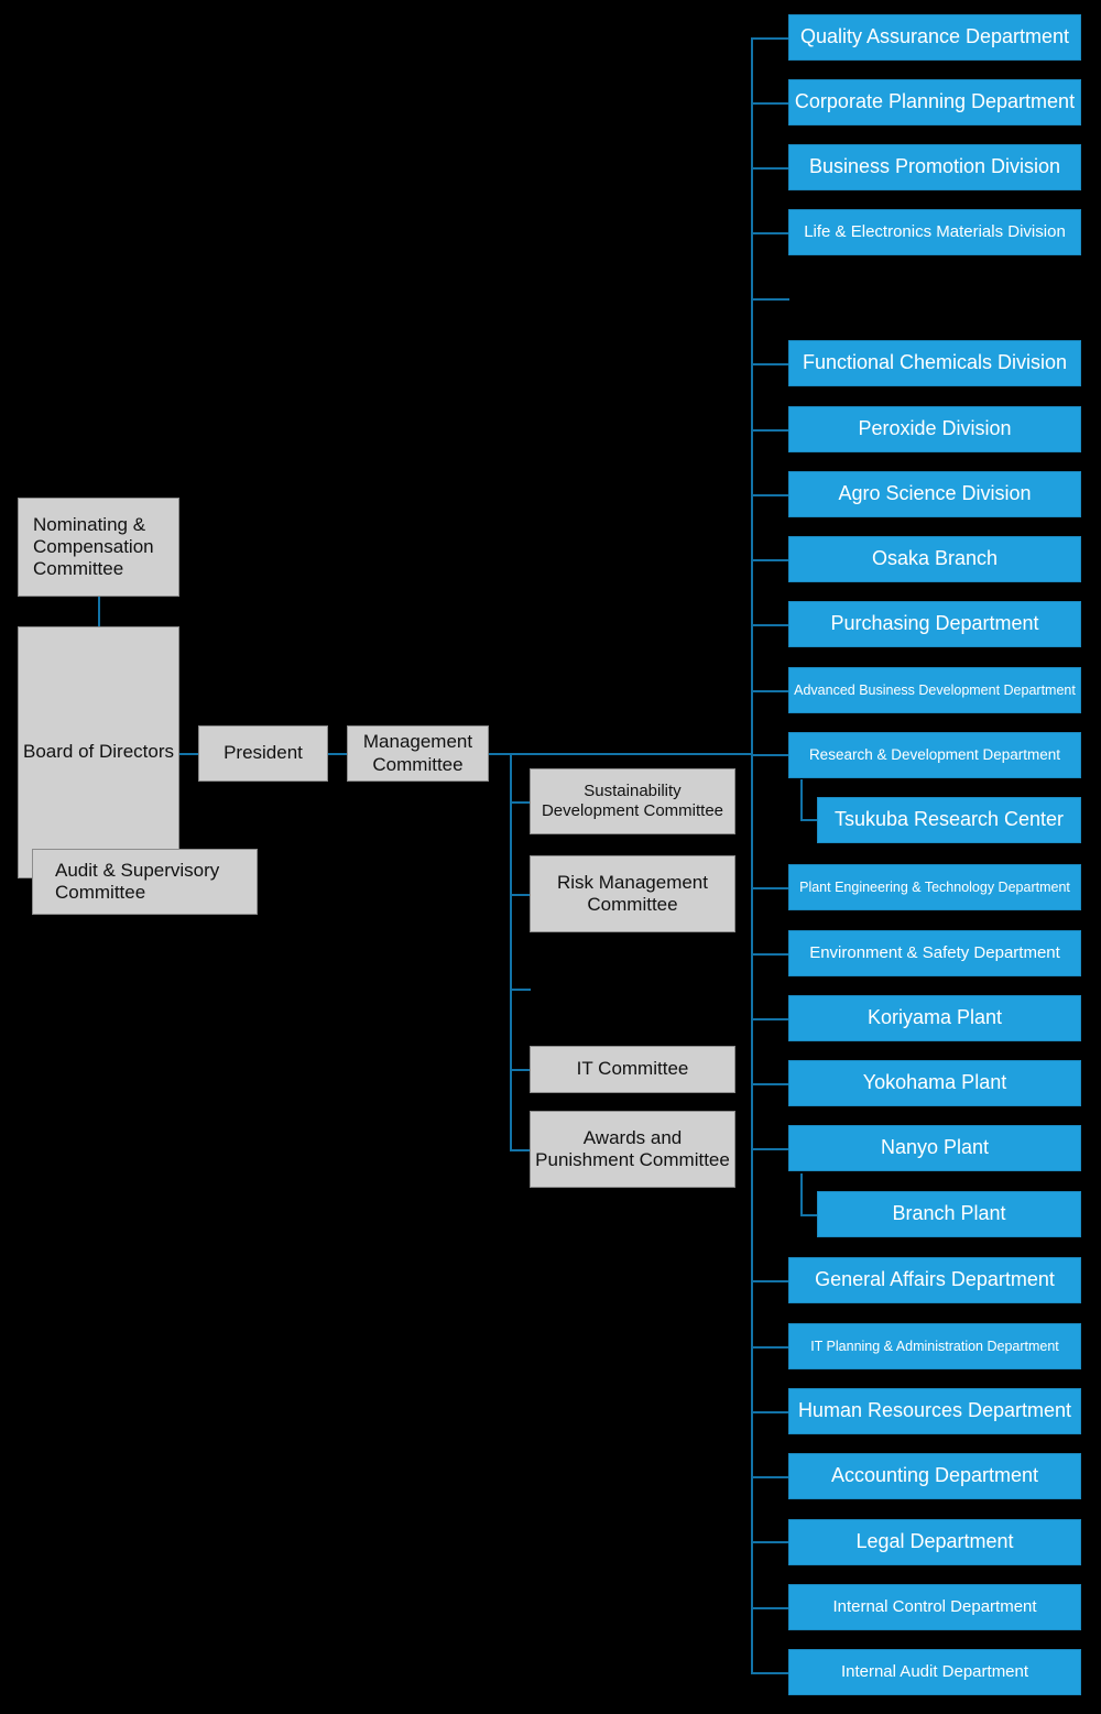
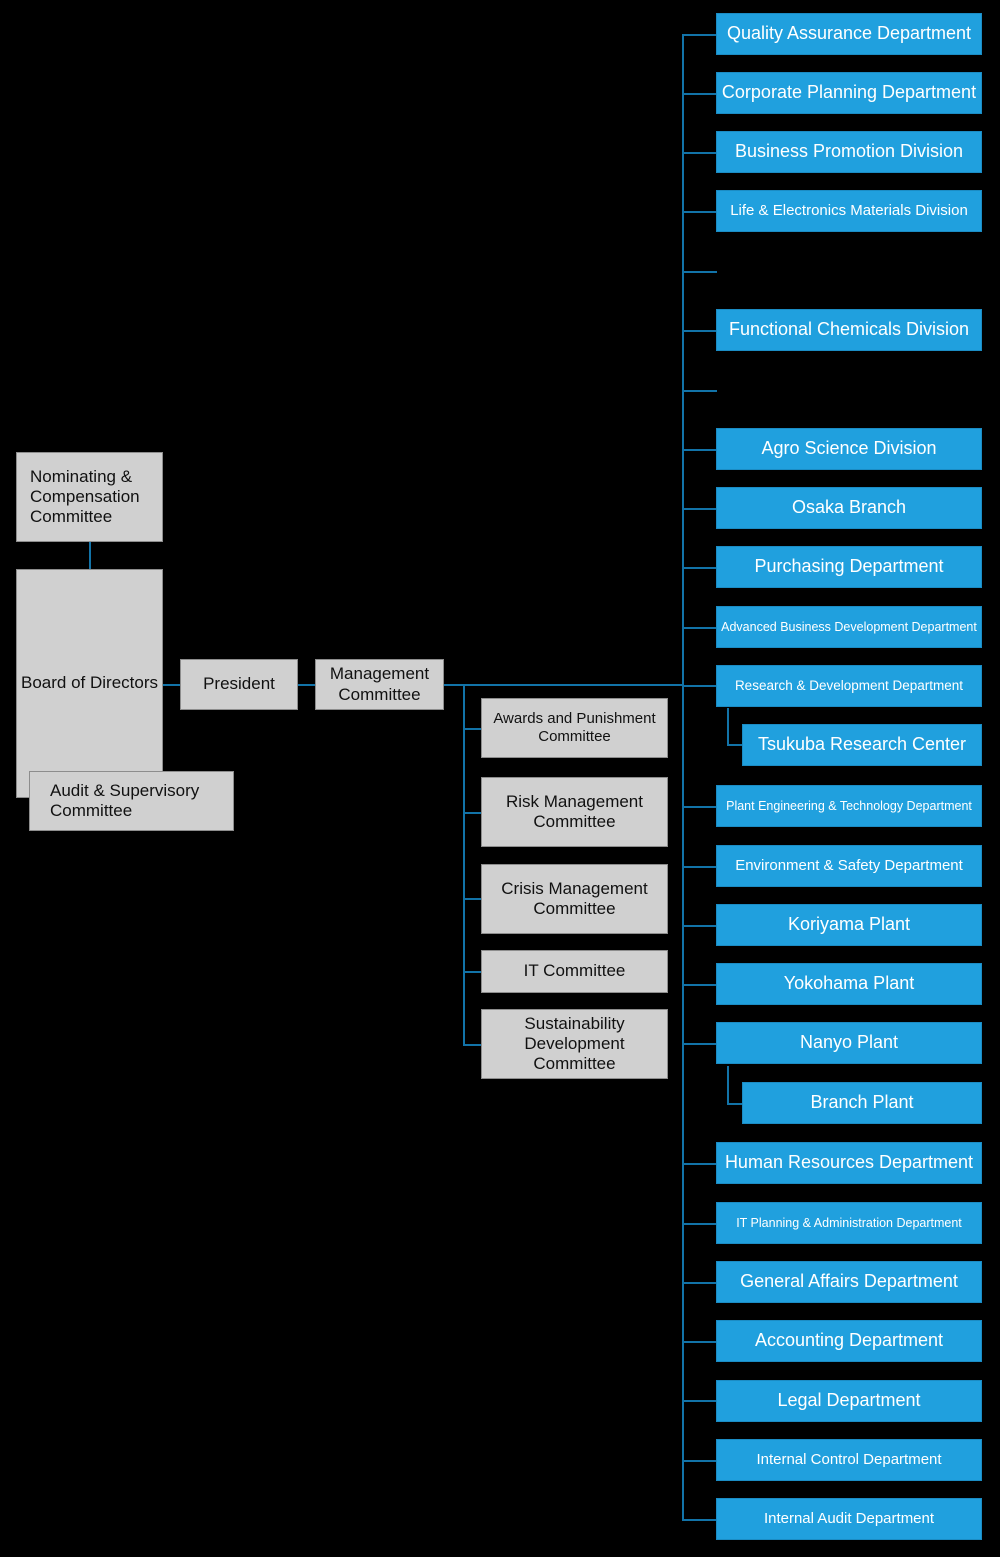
  Nominating & Compensation Committee
  Board of Directors
  Audit & Supervisory Committee
  President
  Management Committee
- Sustainability Development Committee
+ Awards and Punishment Committee
  Risk Management Committee
+ Crisis Management Committee
  IT Committee
- Awards and Punishment Committee
+ Sustainability Development Committee
  Quality Assurance Department
  Corporate Planning Department
  Business Promotion Division
  Life & Electronics Materials Division
  Functional Chemicals Division
- Peroxide Division
  Agro Science Division
  Osaka Branch
  Purchasing Department
  Advanced Business Development Department
  Research & Development Department
  Tsukuba Research Center
  Plant Engineering & Technology Department
  Environment & Safety Department
  Koriyama Plant
  Yokohama Plant
  Nanyo Plant
  Branch Plant
- General Affairs Department
+ Human Resources Department
  IT Planning & Administration Department
- Human Resources Department
+ General Affairs Department
  Accounting Department
  Legal Department
  Internal Control Department
  Internal Audit Department
